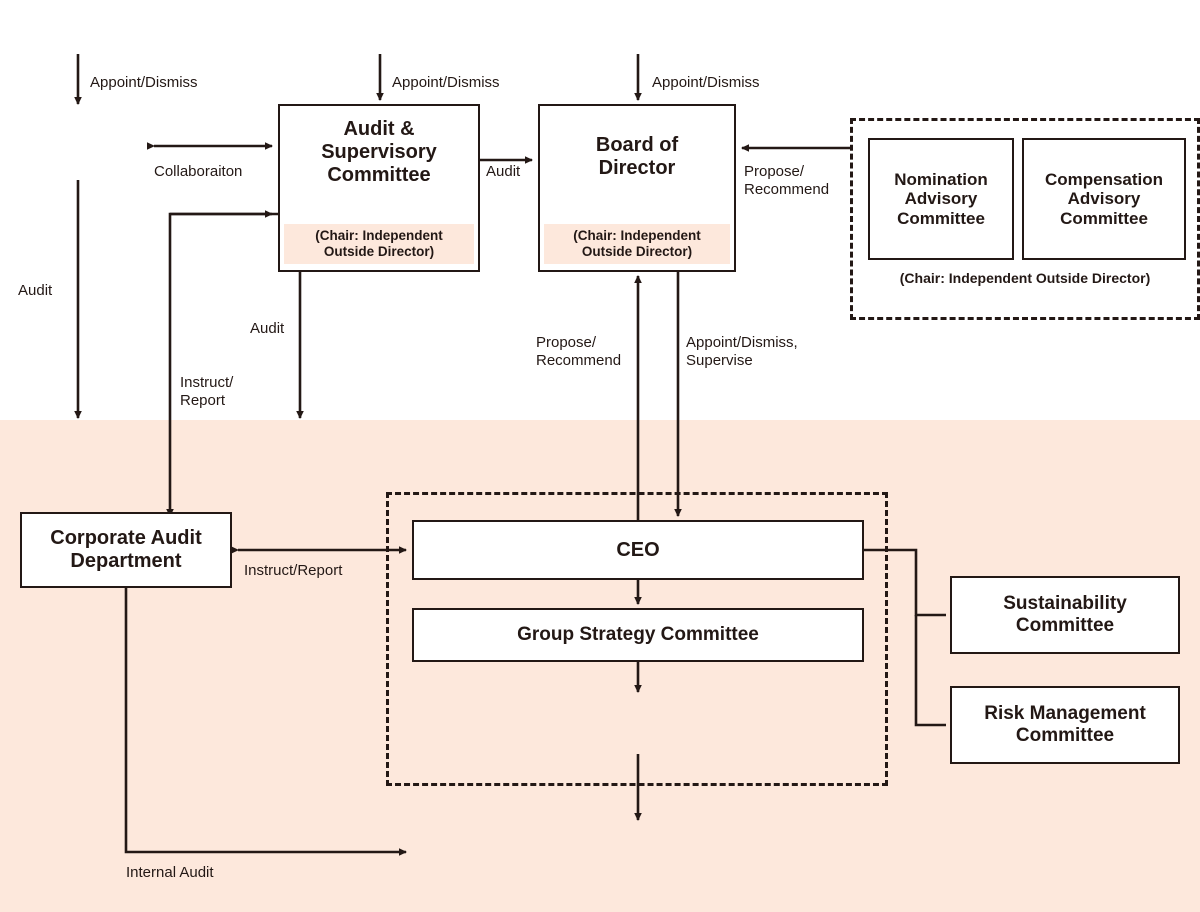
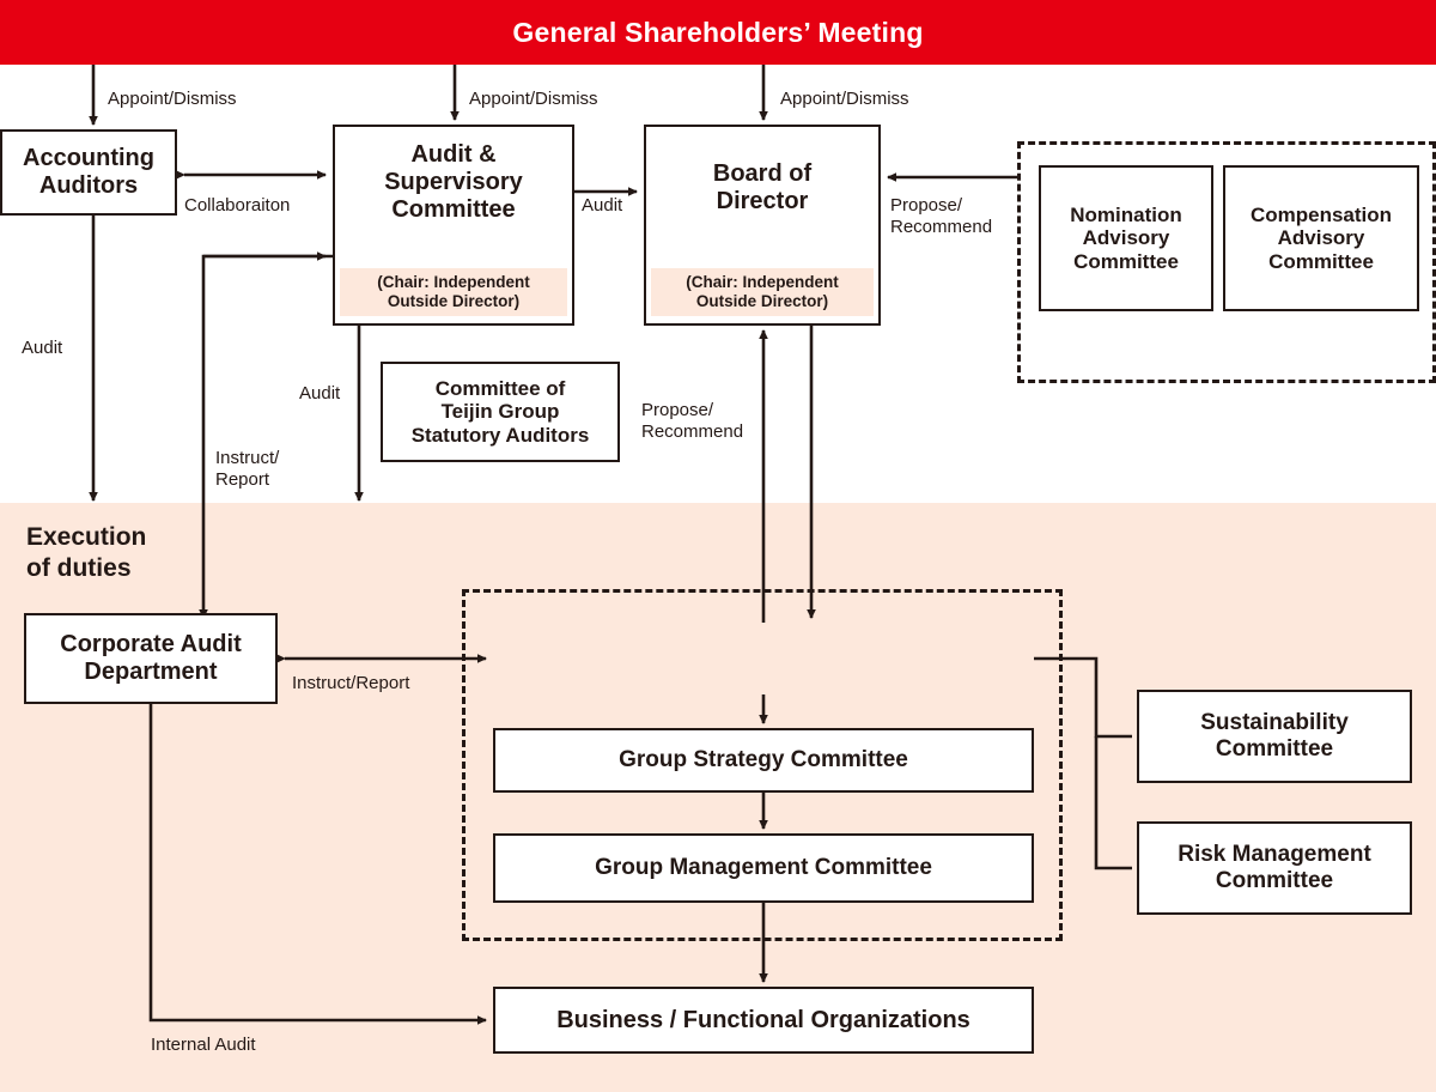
+ General Shareholders’ Meeting
+ Execution
+ of duties
+ Accounting
+ Auditors
  Audit &
  Supervisory
  Committee
  (Chair: Independent
  Outside Director)
  Board of
  Director
  (Chair: Independent
  Outside Director)
+ Committee of
+ Teijin Group
+ Statutory Auditors
  Nomination
  Advisory
  Committee
  Compensation
  Advisory
  Committee
- (Chair: Independent Outside Director)
  Corporate Audit
  Department
- CEO
  Group Strategy Committee
+ Group Management Committee
  Sustainability
  Committee
  Risk Management
  Committee
+ Business / Functional Organizations
  Appoint/Dismiss
  Appoint/Dismiss
  Appoint/Dismiss
  Collaboraiton
  Audit
  Propose/
  Recommend
  Audit
  Audit
  Instruct/
  Report
  Propose/
  Recommend
- Appoint/Dismiss,
- Supervise
  Instruct/Report
  Internal Audit
